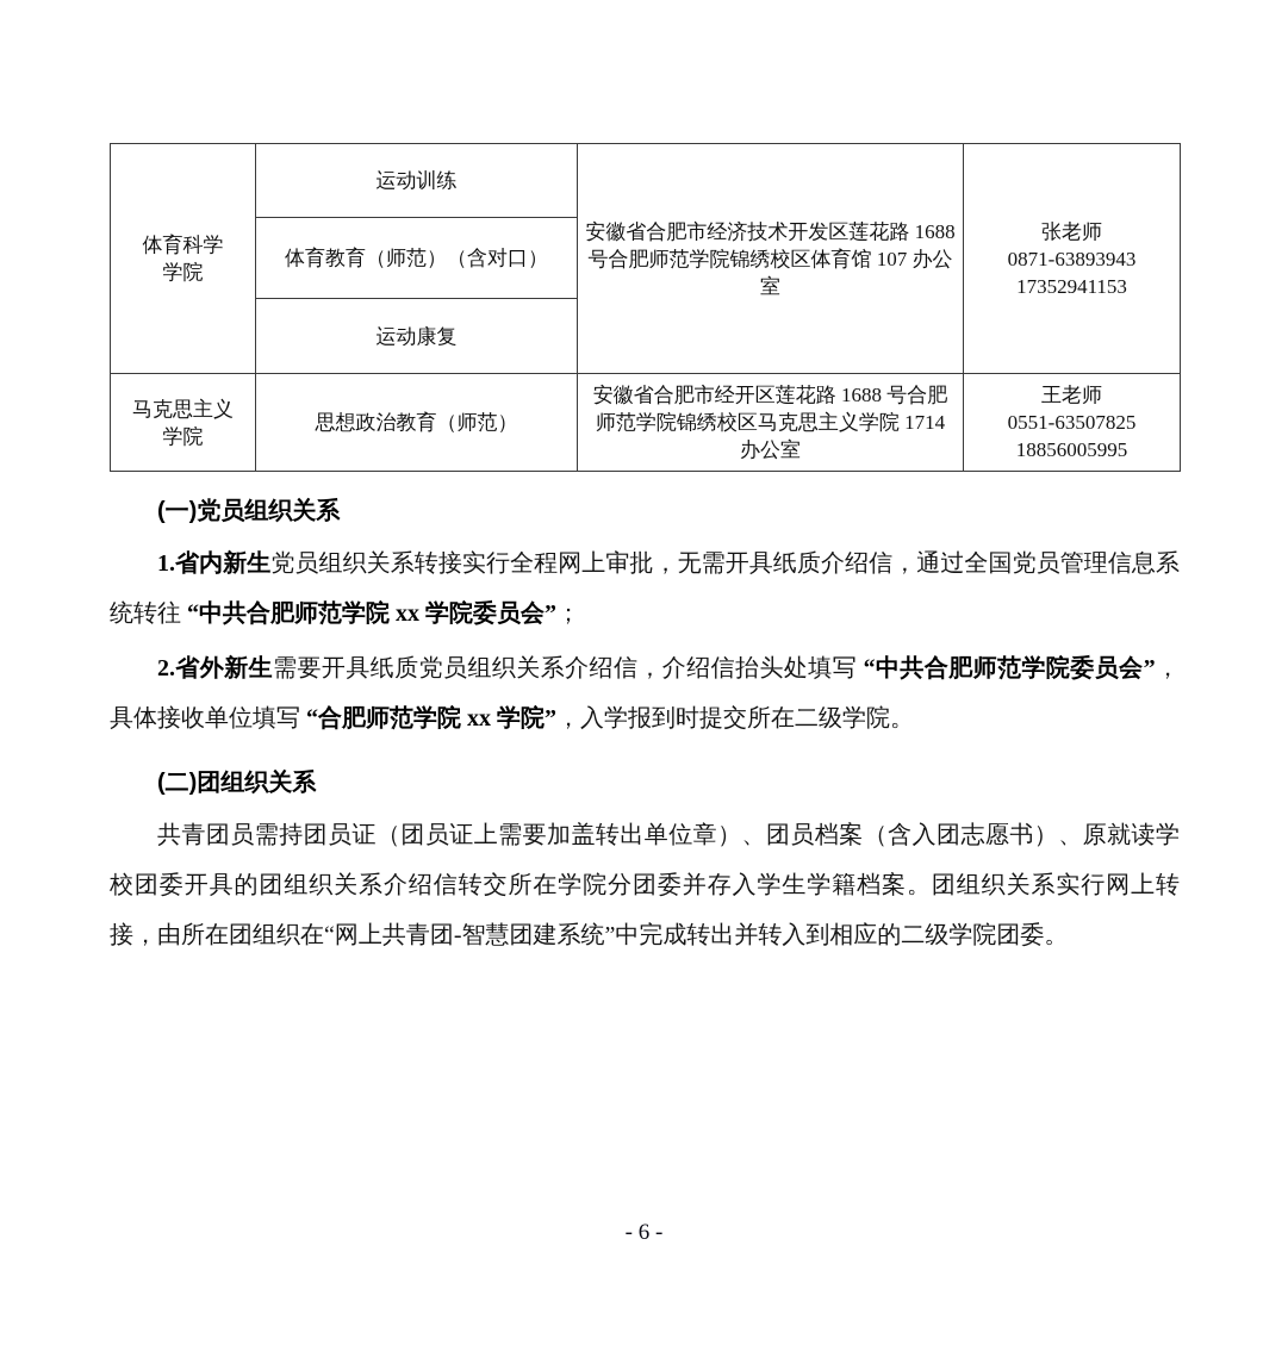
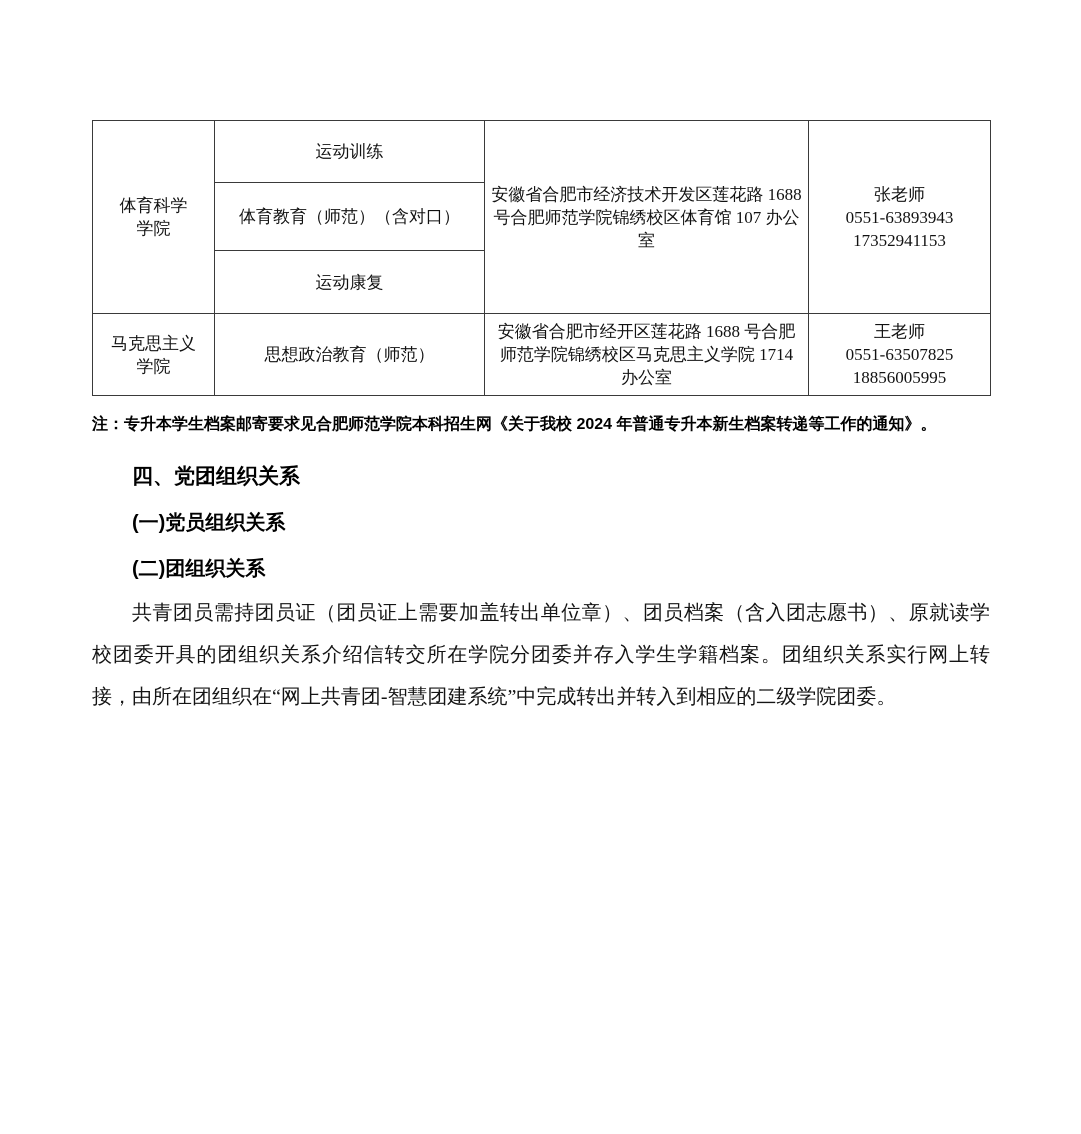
- 体育科学 学院	运动训练	安徽省合肥市经济技术开发区莲花路 1688 号合肥师范学院锦绣校区体育馆 107 办公室	张老师 0871-63893943 17352941153
+ 体育科学 学院	运动训练	安徽省合肥市经济技术开发区莲花路 1688 号合肥师范学院锦绣校区体育馆 107 办公室	张老师 0551-63893943 17352941153
  体育教育（师范）（含对口）
  运动康复
  马克思主义 学院	思想政治教育（师范）	安徽省合肥市经开区莲花路 1688 号合肥师范学院锦绣校区马克思主义学院 1714 办公室	王老师 0551-63507825 18856005995
+ 注：专升本学生档案邮寄要求见合肥师范学院本科招生网《关于我校 2024 年普通专升本新生档案转递等工作的通知》。
+ 四、党团组织关系
  (一)党员组织关系
- 1.省内新生党员组织关系转接实行全程网上审批，无需开具纸质介绍信，通过全国党员管理信息系统转往 “中共合肥师范学院 xx 学院委员会”；
- 2.省外新生需要开具纸质党员组织关系介绍信，介绍信抬头处填写 “中共合肥师范学院委员会”，具体接收单位填写 “合肥师范学院 xx 学院”，入学报到时提交所在二级学院。
  (二)团组织关系
  共青团员需持团员证（团员证上需要加盖转出单位章）、团员档案（含入团志愿书）、原就读学校团委开具的团组织关系介绍信转交所在学院分团委并存入学生学籍档案。团组织关系实行网上转接，由所在团组织在“网上共青团-智慧团建系统”中完成转出并转入到相应的二级学院团委。
- - 6 -
